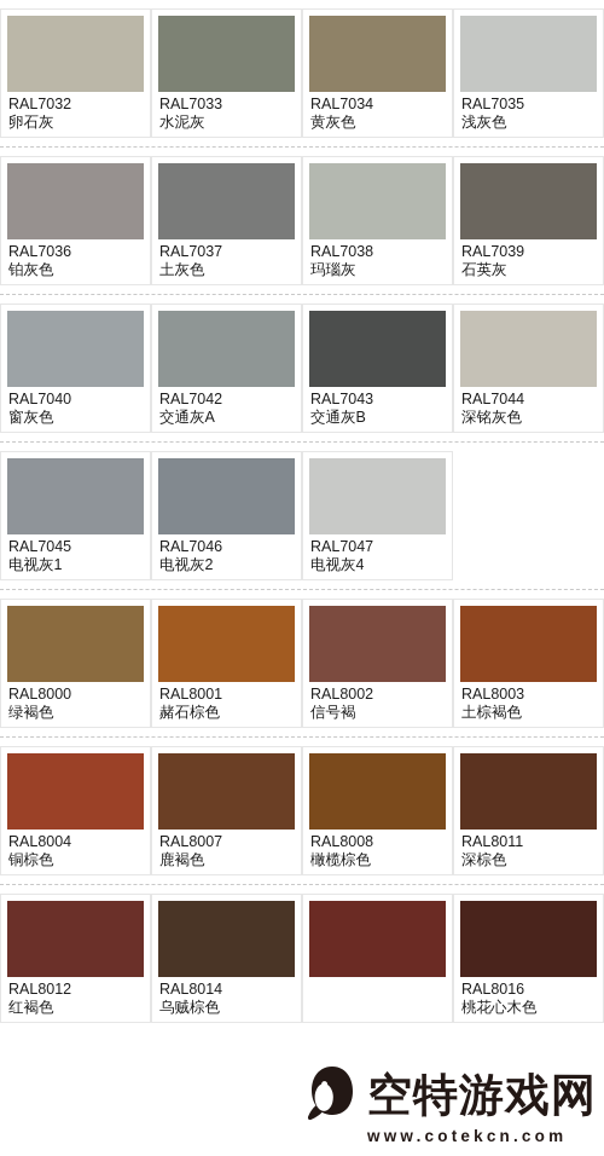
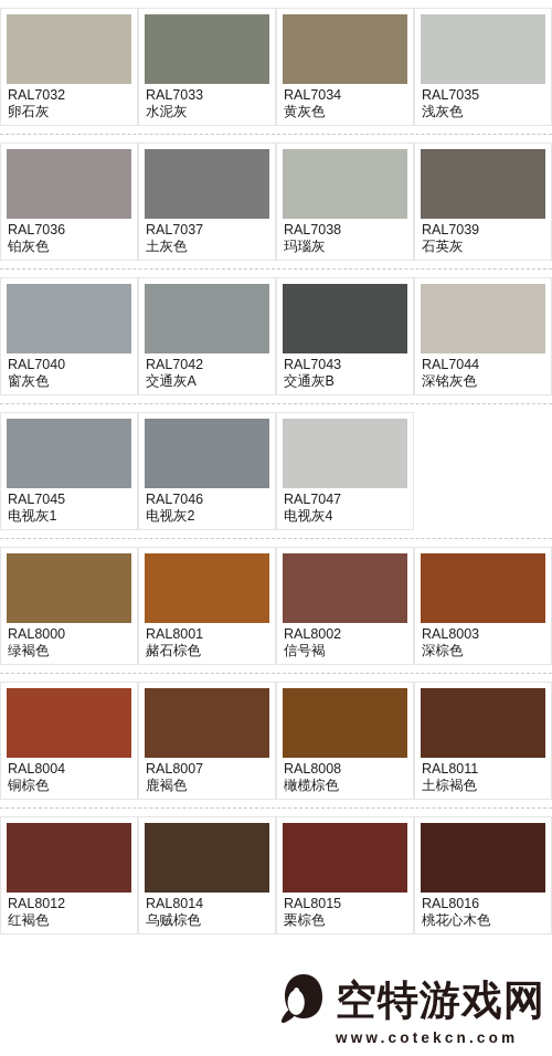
  RAL7032
  卵石灰
  RAL7033
  水泥灰
  RAL7034
  黄灰色
  RAL7035
  浅灰色
  RAL7036
  铂灰色
  RAL7037
  土灰色
  RAL7038
  玛瑙灰
  RAL7039
  石英灰
  RAL7040
  窗灰色
  RAL7042
  交通灰A
  RAL7043
  交通灰B
  RAL7044
  深铭灰色
  RAL7045
  电视灰1
  RAL7046
  电视灰2
  RAL7047
  电视灰4
  RAL8000
  绿褐色
  RAL8001
  赭石棕色
  RAL8002
  信号褐
  RAL8003
- 土棕褐色
+ 深棕色
  RAL8004
  铜棕色
  RAL8007
  鹿褐色
  RAL8008
  橄榄棕色
  RAL8011
- 深棕色
+ 土棕褐色
  RAL8012
  红褐色
  RAL8014
  乌贼棕色
+ RAL8015
+ 栗棕色
  RAL8016
  桃花心木色
  空特游戏网
  www.cotekcn.com
